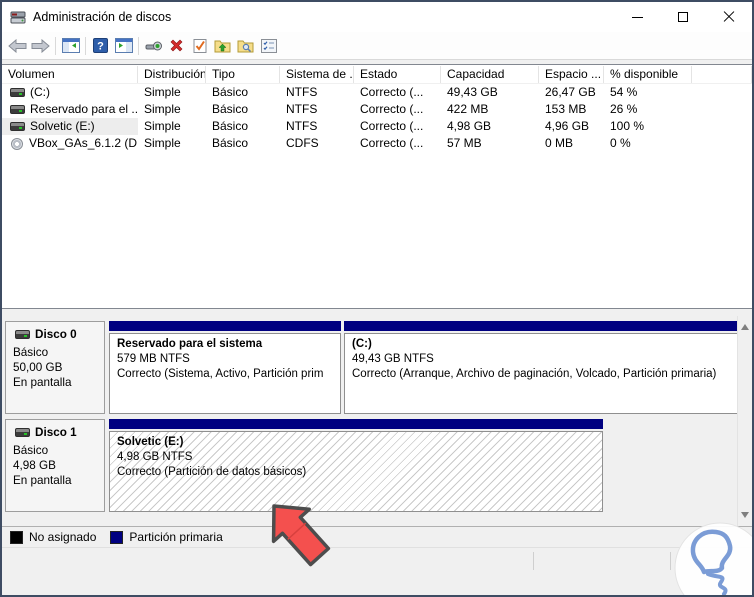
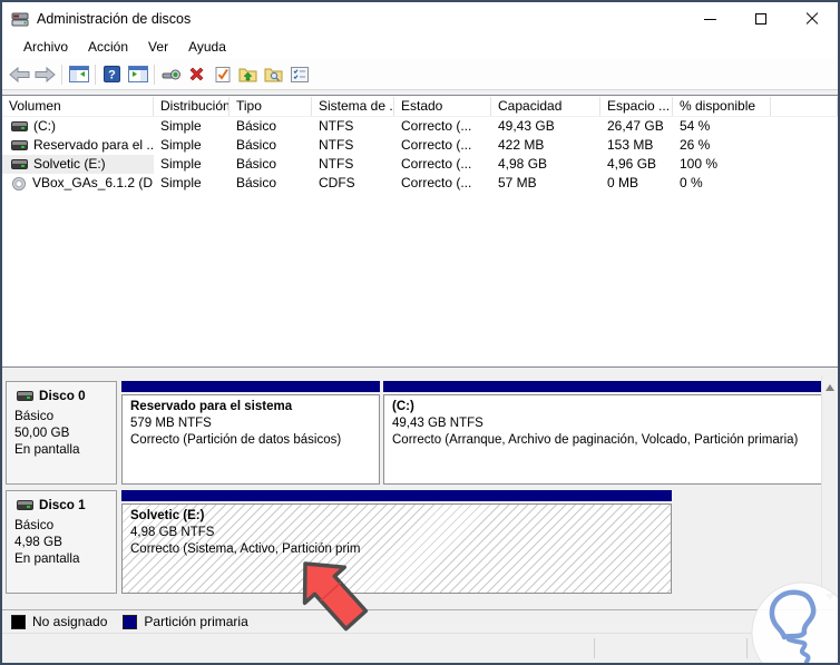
  Administración de discos
+ Archivo
+ Acción
+ Ver
+ Ayuda
  ?
  Volumen
  Distribución
  Tipo
  Sistema de .
  Estado
  Capacidad
  Espacio ...
  % disponible
  (C:)
  Simple
  Básico
  NTFS
  Correcto (...
  49,43 GB
  26,47 GB
  54 %
  Reservado para el ..
  Simple
  Básico
  NTFS
  Correcto (...
  422 MB
  153 MB
  26 %
  Solvetic (E:)
  Simple
  Básico
  NTFS
  Correcto (...
  4,98 GB
  4,96 GB
  100 %
  VBox_GAs_6.1.2 (D
  Simple
  Básico
  CDFS
  Correcto (...
  57 MB
  0 MB
  0 %
  Disco 0
  Básico
  50,00 GB
  En pantalla
  Reservado para el sistema
  579 MB NTFS
- Correcto (Sistema, Activo, Partición prim
+ Correcto (Partición de datos básicos)
  (C:)
  49,43 GB NTFS
  Correcto (Arranque, Archivo de paginación, Volcado, Partición primaria)
  Disco 1
  Básico
  4,98 GB
  En pantalla
  Solvetic (E:)
  4,98 GB NTFS
- Correcto (Partición de datos básicos)
+ Correcto (Sistema, Activo, Partición prim
  No asignado
  Partición primaria
